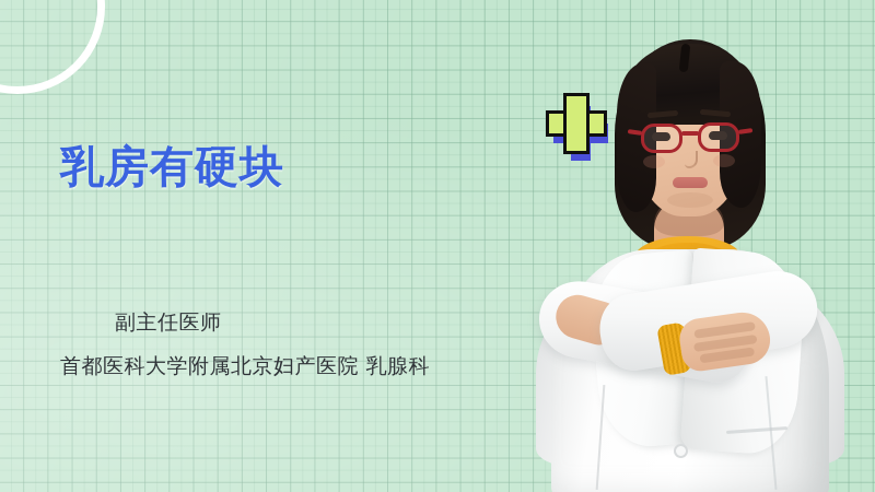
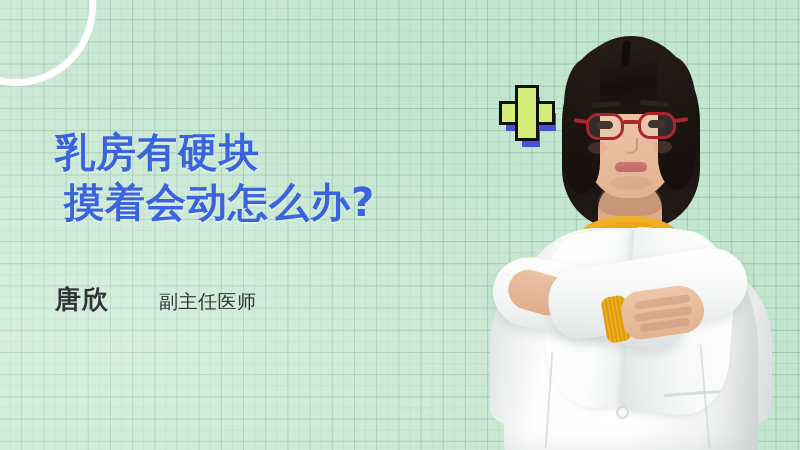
  乳房有硬块
+ 摸着会动怎么办?
+ 唐欣
  副主任医师
- 首都医科大学附属北京妇产医院 乳腺科
